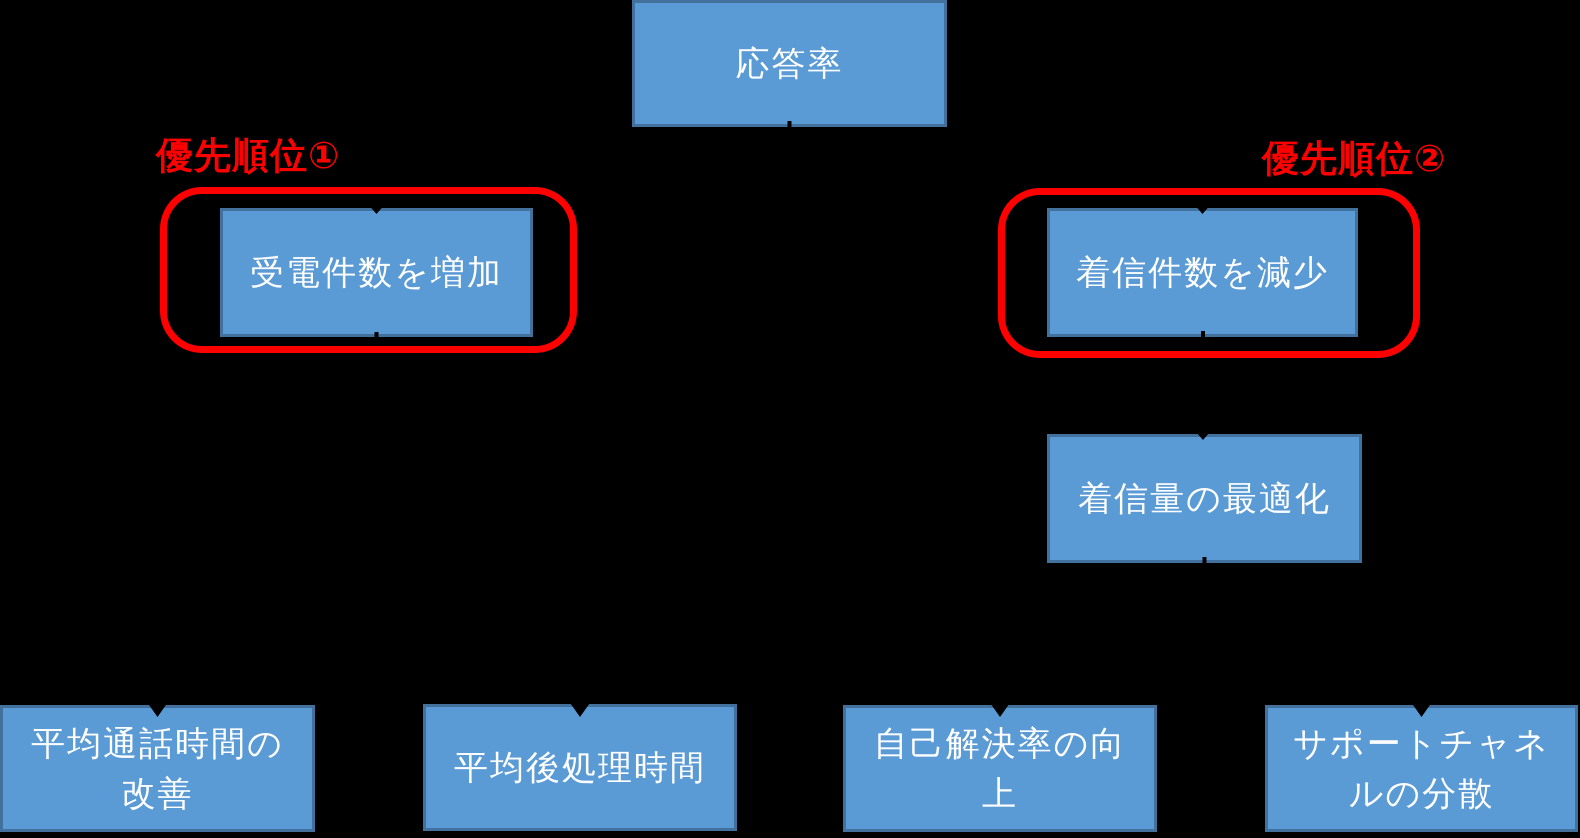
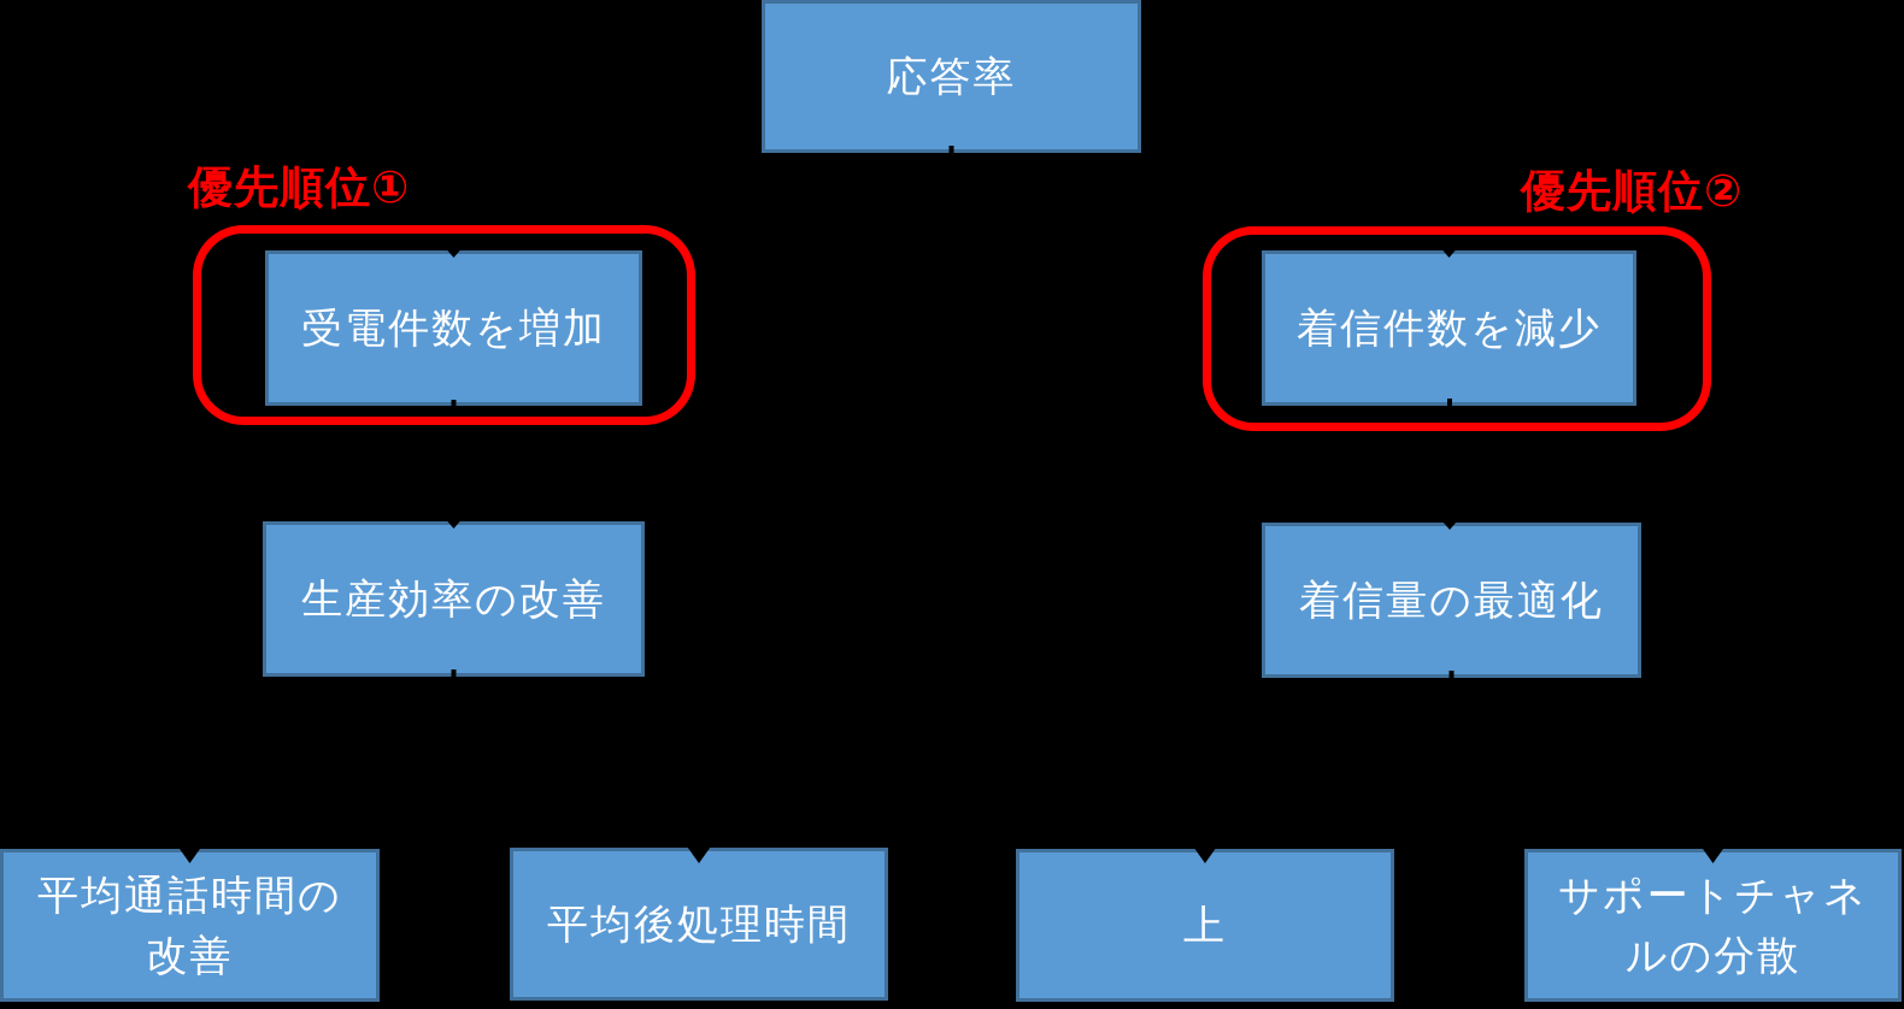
  応答率
  受電件数を増加
  着信件数を減少
+ 生産効率の改善
  着信量の最適化
  平均通話時間の
  改善
  平均後処理時間
- 自己解決率の向
  上
  サポートチャネ
  ルの分散
  優先順位①
  優先順位②
